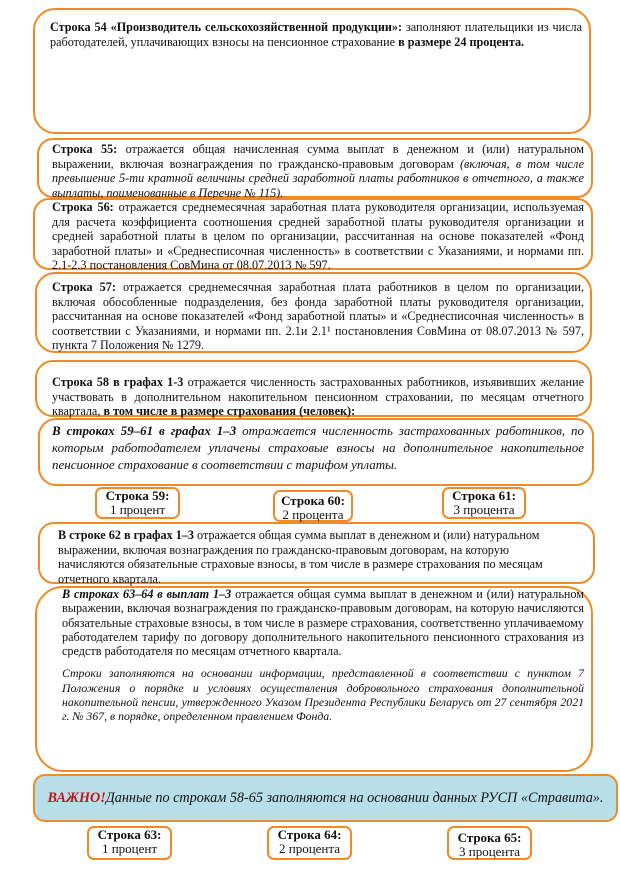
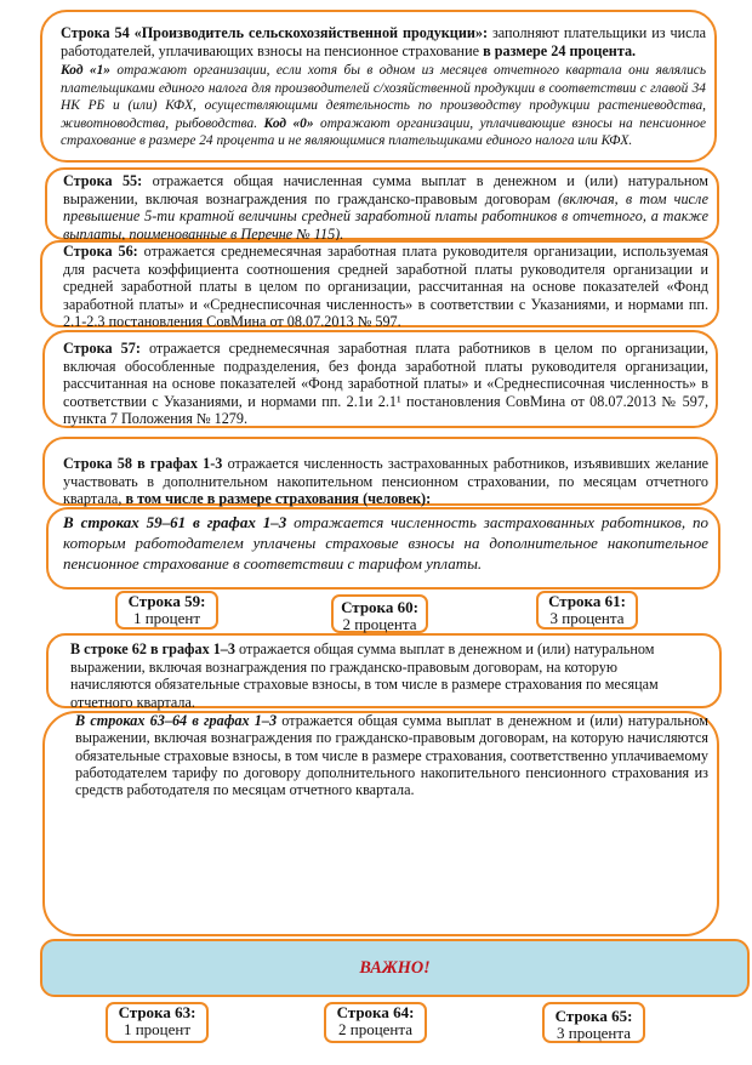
  Строка 54 «Производитель сельскохозяйственной продукции»: заполняют плательщики из числа работодателей, уплачивающих взносы на пенсионное страхование в размере 24 процента.
+ Код «1» отражают организации, если хотя бы в одном из месяцев отчетного квартала они являлись плательщиками единого налога для производителей с/хозяйственной продукции в соответствии с главой 34 НК РБ и (или) КФХ, осуществляющими деятельность по производству продукции растениеводства, животноводства, рыбоводства. Код «0» отражают организации, уплачивающие взносы на пенсионное страхование в размере 24 процента и не являющимися плательщиками единого налога или КФХ.
  Строка 55: отражается общая начисленная сумма выплат в денежном и (или) натуральном выражении, включая вознаграждения по гражданско-правовым договорам (включая, в том числе превышение 5-ти кратной величины средней заработной платы работников в отчетного, а также выплаты, поименованные в Перечне № 115).
  Строка 56: отражается среднемесячная заработная плата руководителя организации, используемая для расчета коэффициента соотношения средней заработной платы руководителя организации и средней заработной платы в целом по организации, рассчитанная на основе показателей «Фонд заработной платы» и «Среднесписочная численность» в соответствии с Указаниями, и нормами пп. 2.1-2.3 постановления СовМина от 08.07.2013 № 597.
  Строка 57: отражается среднемесячная заработная плата работников в целом по организации, включая обособленные подразделения, без фонда заработной платы руководителя организации, рассчитанная на основе показателей «Фонд заработной платы» и «Среднесписочная численность» в соответствии с Указаниями, и нормами пп. 2.1и 2.1¹ постановления СовМина от 08.07.2013 № 597, пункта 7 Положения № 1279.
  Строка 58 в графах 1-3 отражается численность застрахованных работников, изъявивших желание участвовать в дополнительном накопительном пенсионном страховании, по месяцам отчетного квартала, в том числе в размере страхования (человек):
  В строках 59–61 в графах 1–3 отражается численность застрахованных работников, по которым работодателем уплачены страховые взносы на дополнительное накопительное пенсионное страхование в соответствии с тарифом уплаты.
  Строка 59:
  1 процент
  Строка 60:
  2 процента
  Строка 61:
  3 процента
  В строке 62 в графах 1–3 отражается общая сумма выплат в денежном и (или) натуральном выражении, включая вознаграждения по гражданско-правовым договорам, на которую начисляются обязательные страховые взносы, в том числе в размере страхования по месяцам отчетного квартала.
- В строках 63–64 в выплат 1–3 отражается общая сумма выплат в денежном и (или) натуральном выражении, включая вознаграждения по гражданско-правовым договорам, на которую начисляются обязательные страховые взносы, в том числе в размере страхования, соответственно уплачиваемому работодателем тарифу по договору дополнительного накопительного пенсионного страхования из средств работодателя по месяцам отчетного квартала.
+ В строках 63–64 в графах 1–3 отражается общая сумма выплат в денежном и (или) натуральном выражении, включая вознаграждения по гражданско-правовым договорам, на которую начисляются обязательные страховые взносы, в том числе в размере страхования, соответственно уплачиваемому работодателем тарифу по договору дополнительного накопительного пенсионного страхования из средств работодателя по месяцам отчетного квартала.
- Строки заполняются на основании информации, представленной в соответствии с пунктом 7 Положения о порядке и условиях осуществления добровольного страхования дополнительной накопительной пенсии, утвержденного Указом Президента Республики Беларусь от 27 сентября 2021 г. № 367, в порядке, определенном правлением Фонда.
  ВАЖНО!
- Данные по строкам 58-65 заполняются на основании данных РУСП «Стравита».
  Строка 63:
  1 процент
  Строка 64:
  2 процента
  Строка 65:
  3 процента
